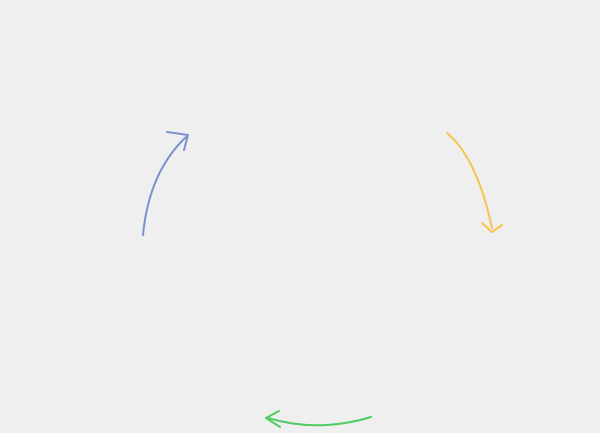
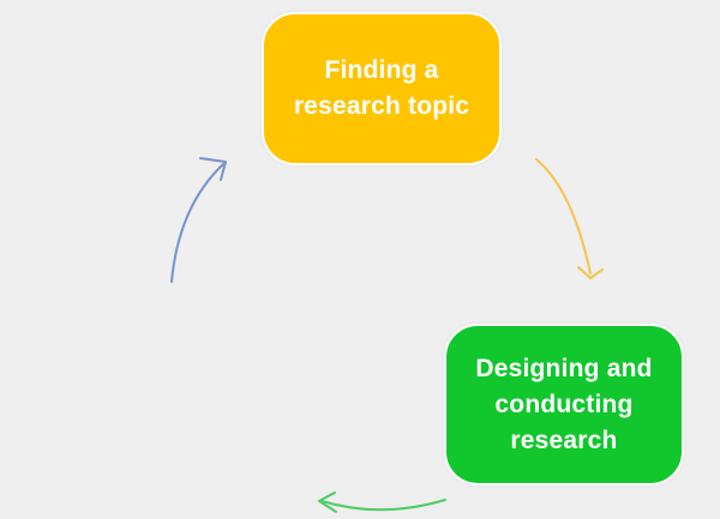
+ Finding a
+ research topic
+ Designing and
+ conducting
+ research
